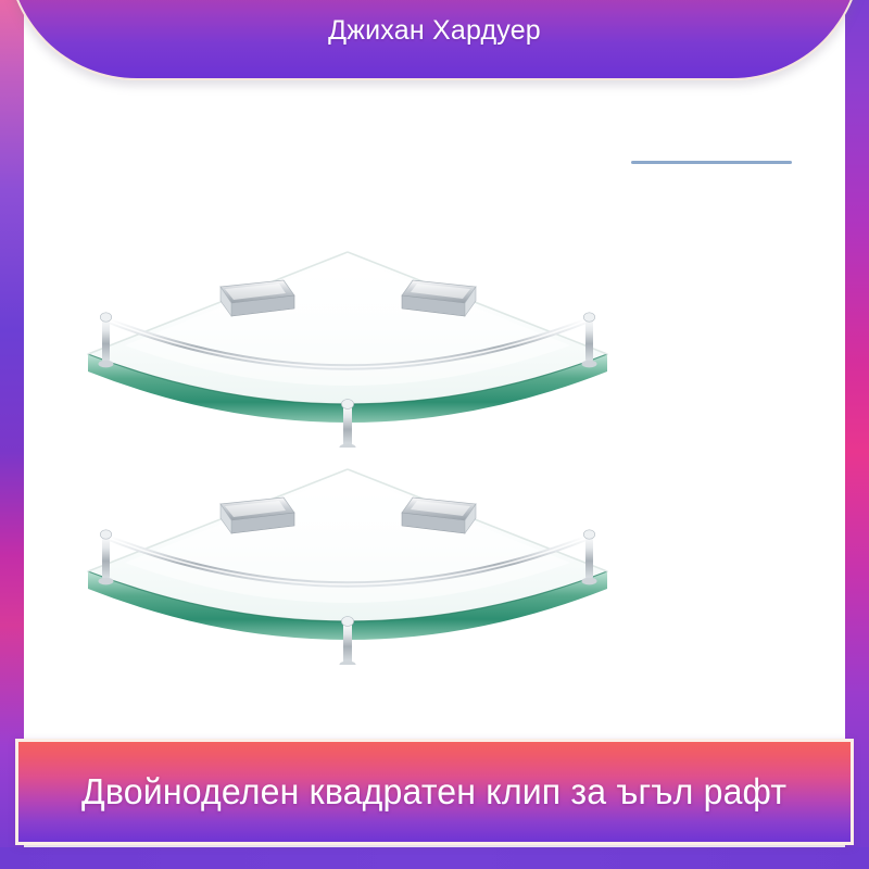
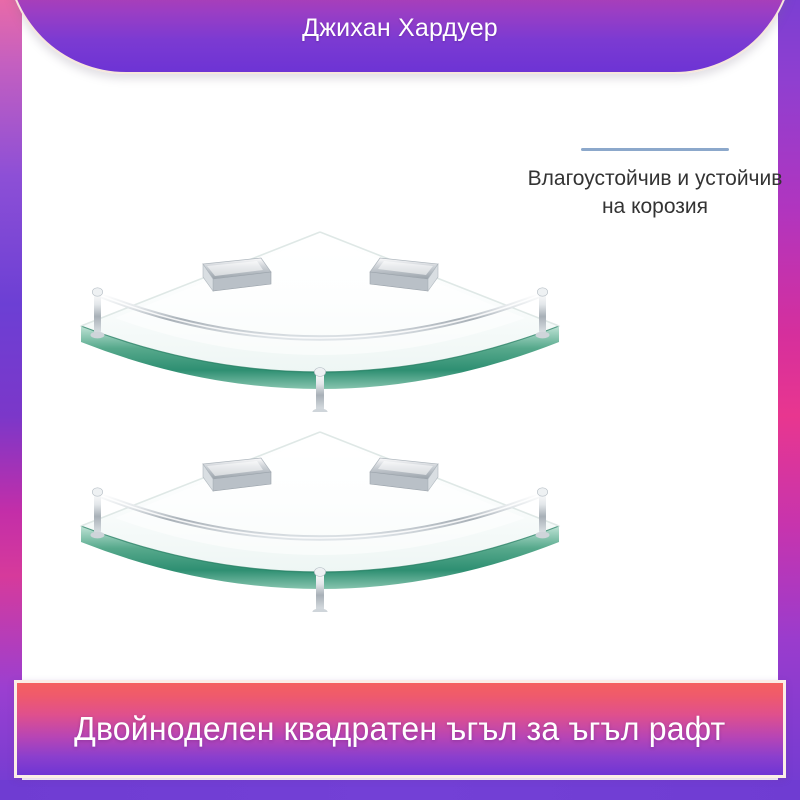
  Джихан Хардуер
+ Влагоустойчив и устойчив на корозия
- Двойноделен квадратен клип за ъгъл рафт
+ Двойноделен квадратен ъгъл за ъгъл рафт
